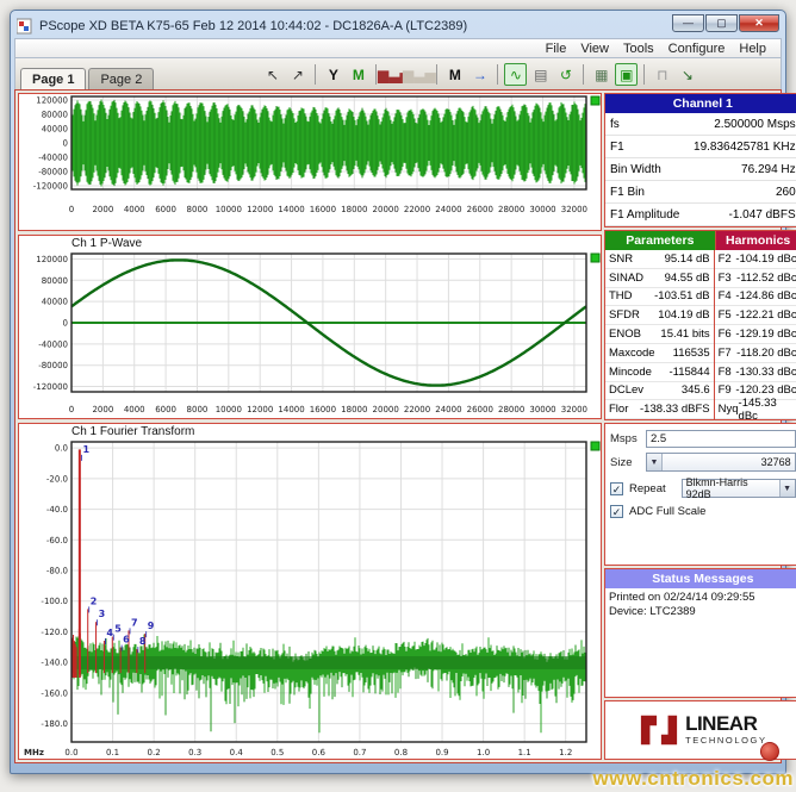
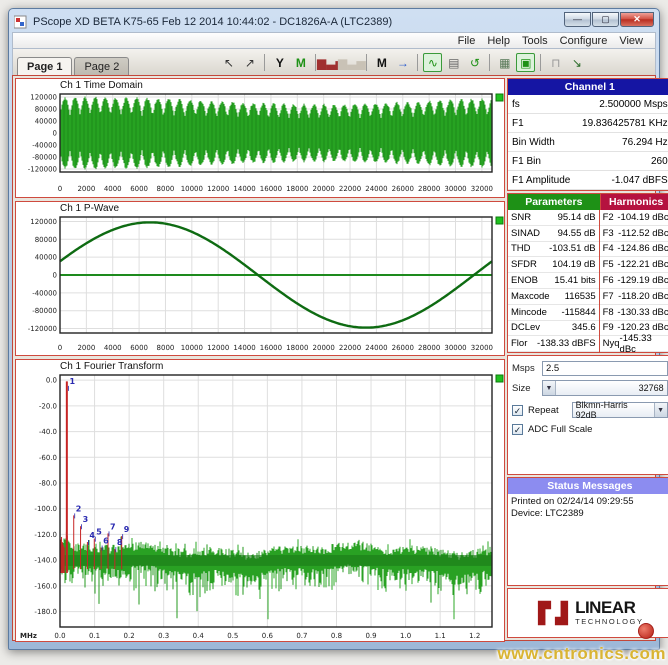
  PScope XD BETA K75-65 Feb 12 2014 10:44:02 - DC1826A-A (LTC2389)
  —
  ▢
  ✕
  File
- View
+ Help
  Tools
  Configure
- Help
+ View
  Page 1
  Page 2
  ↖
  ↗
  Y
  M
  ▆▃▅
  M
  →
  ∿
  ▤
  ↺
  ▦
  ▣
  ⊓
  ↘
+ Ch 1 Time Domain
  120000
  80000
  40000
  0
  -40000
  -80000
  -120000
  0
  2000
  4000
  6000
  8000
  10000
  12000
  14000
  16000
  18000
  20000
  22000
  24000
  26000
  28000
  30000
  32000
  Ch 1 P-Wave
  120000
  80000
  40000
  0
  -40000
  -80000
  -120000
  0
  2000
  4000
  6000
  8000
  10000
  12000
  14000
  16000
  18000
  20000
  22000
  24000
  26000
  28000
  30000
  32000
  Ch 1 Fourier Transform
  0.0
  -20.0
  -40.0
  -60.0
  -80.0
  -100.0
  -120.0
  -140.0
  -160.0
  -180.0
  0.0
  0.1
  0.2
  0.3
  0.4
  0.5
  0.6
  0.7
  0.8
  0.9
  1.0
  1.1
  1.2
  MHz
  1
  2
  3
  4
  5
  6
  7
  8
  9
  Channel 1
  fs
  2.500000 Msps
  F1
  19.836425781 KHz
  Bin Width
  76.294 Hz
  F1 Bin
  260
  F1 Amplitude
  -1.047 dBFS
  Parameters
  Harmonics
  SNR
  95.14 dB
  SINAD
  94.55 dB
  THD
  -103.51 dB
  SFDR
  104.19 dB
  ENOB
  15.41 bits
  Maxcode
  116535
  Mincode
  -115844
  DCLev
  345.6
  Flor
  -138.33 dBFS
  F2
  -104.19 dBc
  F3
  -112.52 dBc
  F4
  -124.86 dBc
  F5
  -122.21 dBc
  F6
  -129.19 dBc
  F7
  -118.20 dBc
  F8
  -130.33 dBc
  F9
  -120.23 dBc
  Nyq
  -145.33 dBc
  Msps
  2.5
  Size
  32768
  ✓
  Repeat
  Blkmn-Harris 92dB
  ✓
  ADC Full Scale
  Status Messages
  Printed on 02/24/14 09:29:55
  Device: LTC2389
  LINEAR
  TECHNOLOGY
  www.cntronics.com
